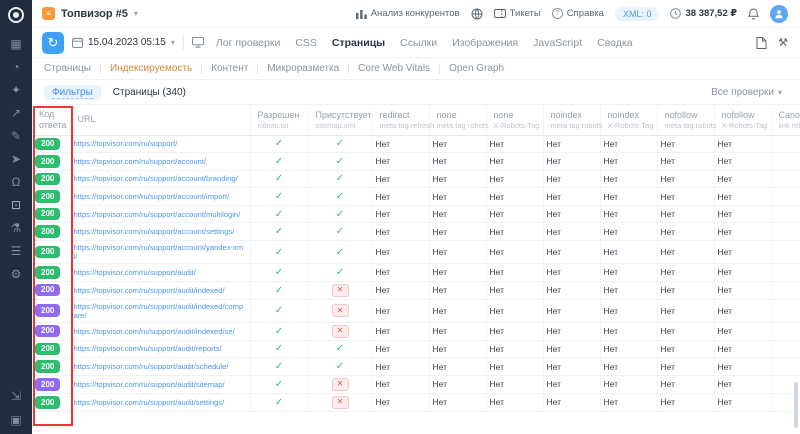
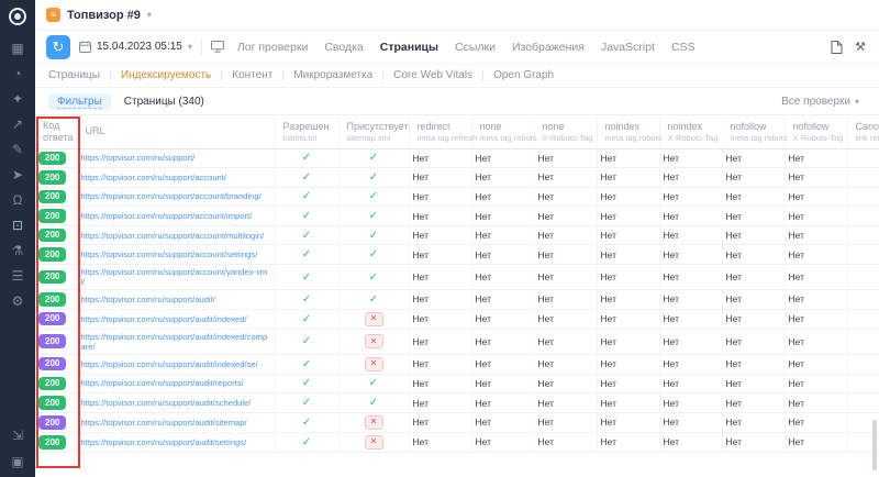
  ▦
  ◔
  ✦
  ↗
  ✎
  ➤
  Ω
  ⊡
  ⚗
  ☰
  ⚙
  ⇲
  ▣
  ≡
- Топвизор #5
+ Топвизор #9
  ▾
- Анализ конкурентов
- Тикеты
- Справка
- XML: 0
- 38 387,52 ₽
  ↻
  15.04.2023 05:15
  ▾
  Лог проверки
- CSS
+ Сводка
  Страницы
  Ссылки
  Изображения
  JavaScript
- Сводка
+ CSS
  ⚒
  Страницы
  Индексируемость
  Контент
  Микроразметка
  Core Web Vitals
  Open Graph
  Фильтры
  Страницы (340)
  Все проверки
  ▾
  Код ответа	URL	Разрешенrobots.txt	Присутствуетsitemap.xml	redirectmeta tag refresh	nonemeta tag robots	noneX-Robots-Tag	noindexmeta tag robots	noindexX-Robots-Tag	nofollowmeta tag robots	nofollowX-Robots-Tag	Canolink rel
  200	https://topvisor.com/ru/support/	✓	✓	Нет	Нет	Нет	Нет	Нет	Нет	Нет
  200	https://topvisor.com/ru/support/account/	✓	✓	Нет	Нет	Нет	Нет	Нет	Нет	Нет
  200	https://topvisor.com/ru/support/account/branding/	✓	✓	Нет	Нет	Нет	Нет	Нет	Нет	Нет
  200	https://topvisor.com/ru/support/account/import/	✓	✓	Нет	Нет	Нет	Нет	Нет	Нет	Нет
  200	https://topvisor.com/ru/support/account/multilogin/	✓	✓	Нет	Нет	Нет	Нет	Нет	Нет	Нет
  200	https://topvisor.com/ru/support/account/settings/	✓	✓	Нет	Нет	Нет	Нет	Нет	Нет	Нет
  200	https://topvisor.com/ru/support/account/yandex-xml/	✓	✓	Нет	Нет	Нет	Нет	Нет	Нет	Нет
  200	https://topvisor.com/ru/support/audit/	✓	✓	Нет	Нет	Нет	Нет	Нет	Нет	Нет
  200	https://topvisor.com/ru/support/audit/indexed/	✓	✕	Нет	Нет	Нет	Нет	Нет	Нет	Нет
  200	https://topvisor.com/ru/support/audit/indexed/compare/	✓	✕	Нет	Нет	Нет	Нет	Нет	Нет	Нет
  200	https://topvisor.com/ru/support/audit/indexed/se/	✓	✕	Нет	Нет	Нет	Нет	Нет	Нет	Нет
  200	https://topvisor.com/ru/support/audit/reports/	✓	✓	Нет	Нет	Нет	Нет	Нет	Нет	Нет
  200	https://topvisor.com/ru/support/audit/schedule/	✓	✓	Нет	Нет	Нет	Нет	Нет	Нет	Нет
  200	https://topvisor.com/ru/support/audit/sitemap/	✓	✕	Нет	Нет	Нет	Нет	Нет	Нет	Нет
  200	https://topvisor.com/ru/support/audit/settings/	✓	✕	Нет	Нет	Нет	Нет	Нет	Нет	Нет
